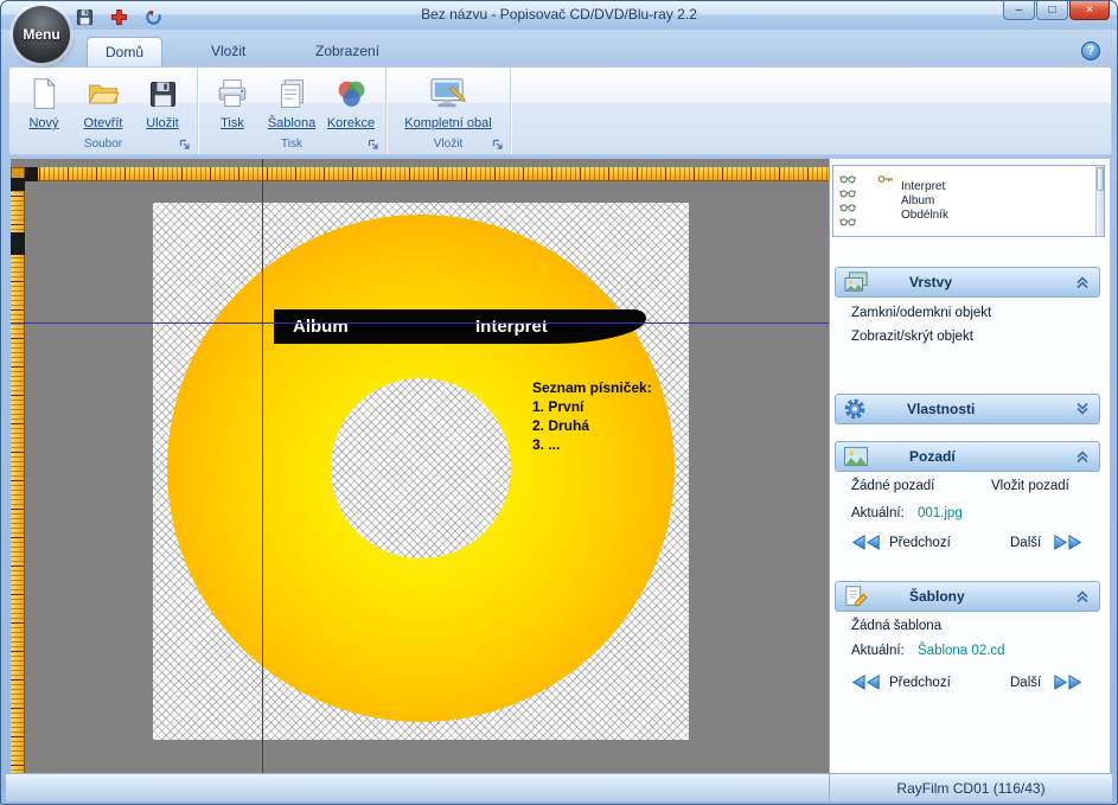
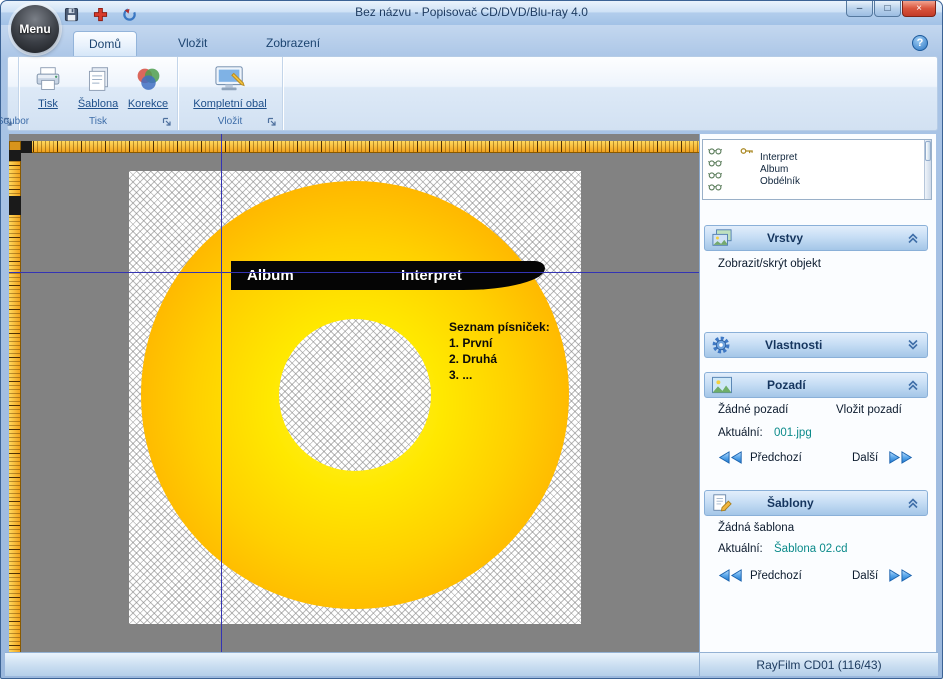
- Bez názvu - Popisovač CD/DVD/Blu-ray 2.2
+ Bez názvu - Popisovač CD/DVD/Blu-ray 4.0
  –
  □
  ×
  Menu
  Domů
  Vložit
  Zobrazení
  ?
- Nový
- Otevřít
- Uložit
  Soubor
  Tisk
  Šablona
  Korekce
  Tisk
  Kompletní obal
  Vložit
  Album
  Interpret
  Seznam písniček:
  1. První
  2. Druhá
  3. ...
  Interpret
  Album
  Obdélník
  Vrstvy
- Zamkni/odemkni objekt
  Zobrazit/skrýt objekt
  Vlastnosti
  Pozadí
  Žádné pozadí
  Vložit pozadí
  Aktuální:
  001.jpg
  Předchozí
  Další
  Šablony
  Žádná šablona
  Aktuální:
  Šablona 02.cd
  Předchozí
  Další
  RayFilm CD01 (116/43)
